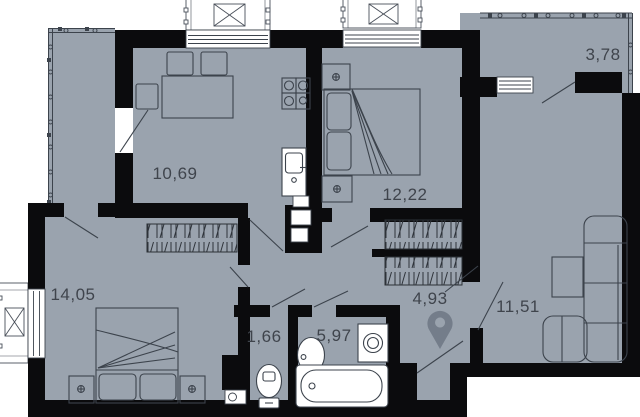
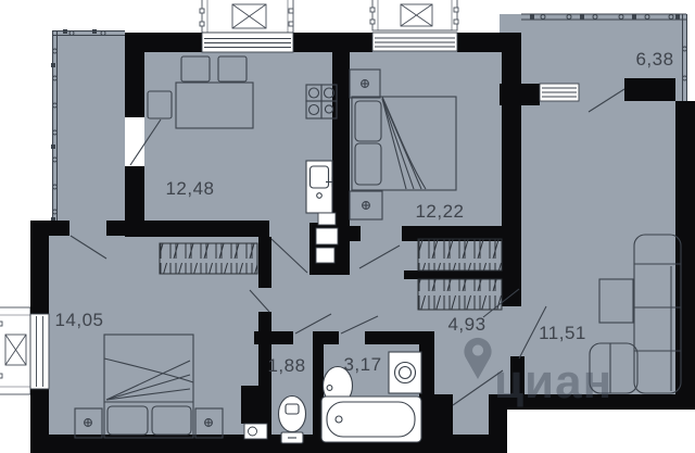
- 10,69
+ 12,48
  12,22
- 3,78
+ 6,38
  11,51
  14,05
  4,93
- 1,66
+ 1,88
- 5,97
+ 3,17
+ циан
